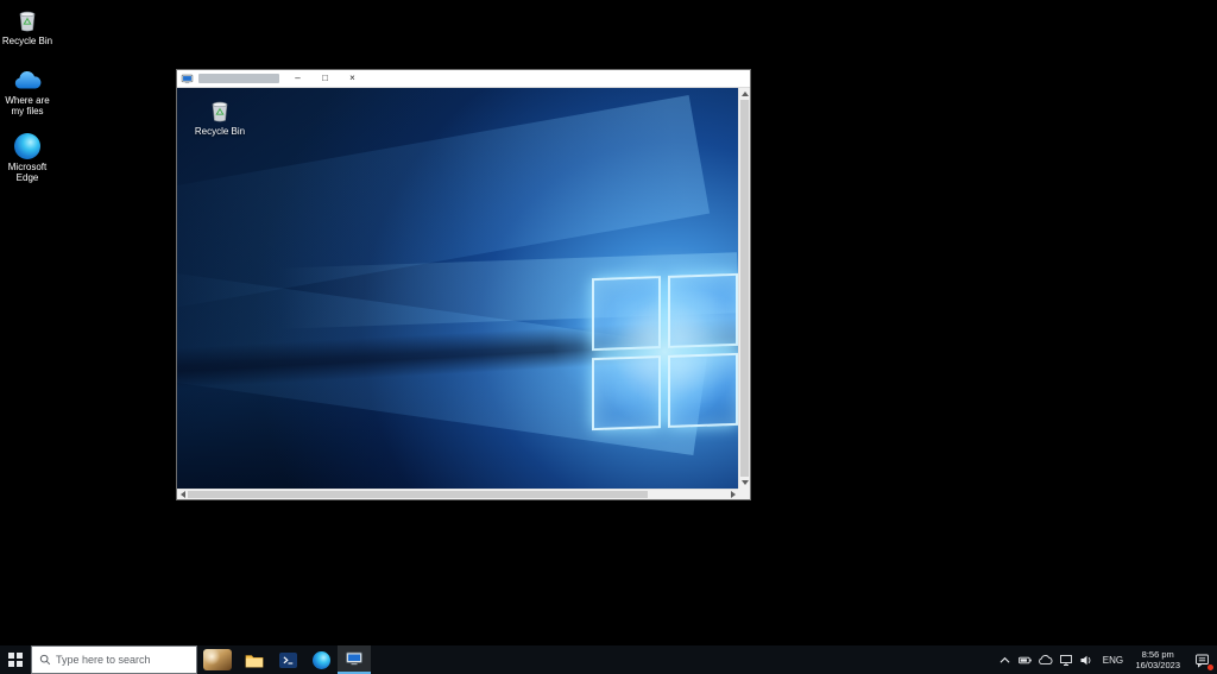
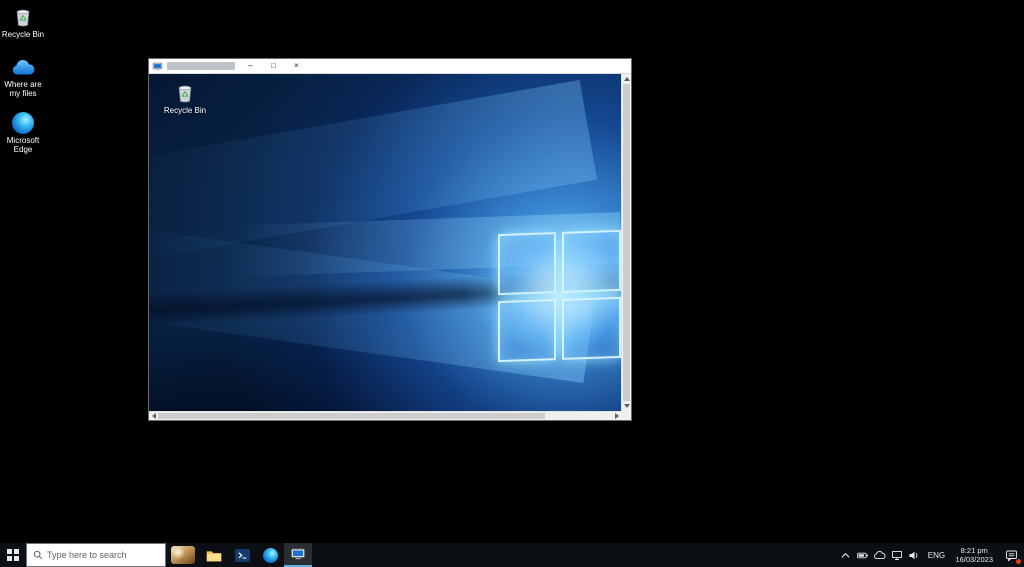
  Recycle Bin
  Where are my files
  Microsoft Edge
  –
  □
  ×
  Recycle Bin
  Type here to search
  ENG
- 8:56 pm
+ 8:21 pm
  16/03/2023
